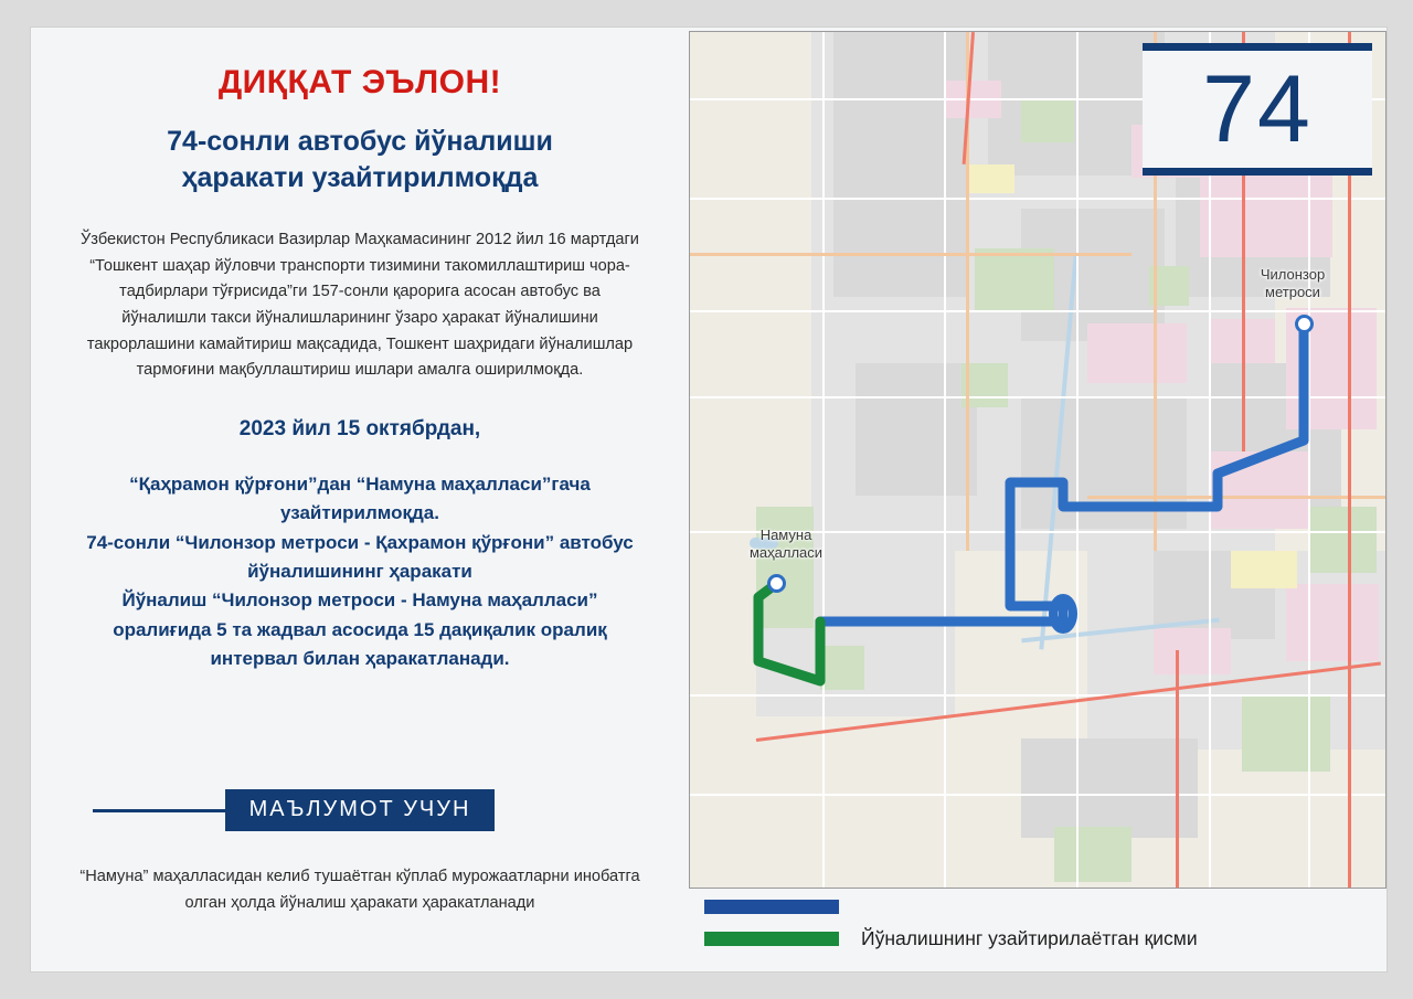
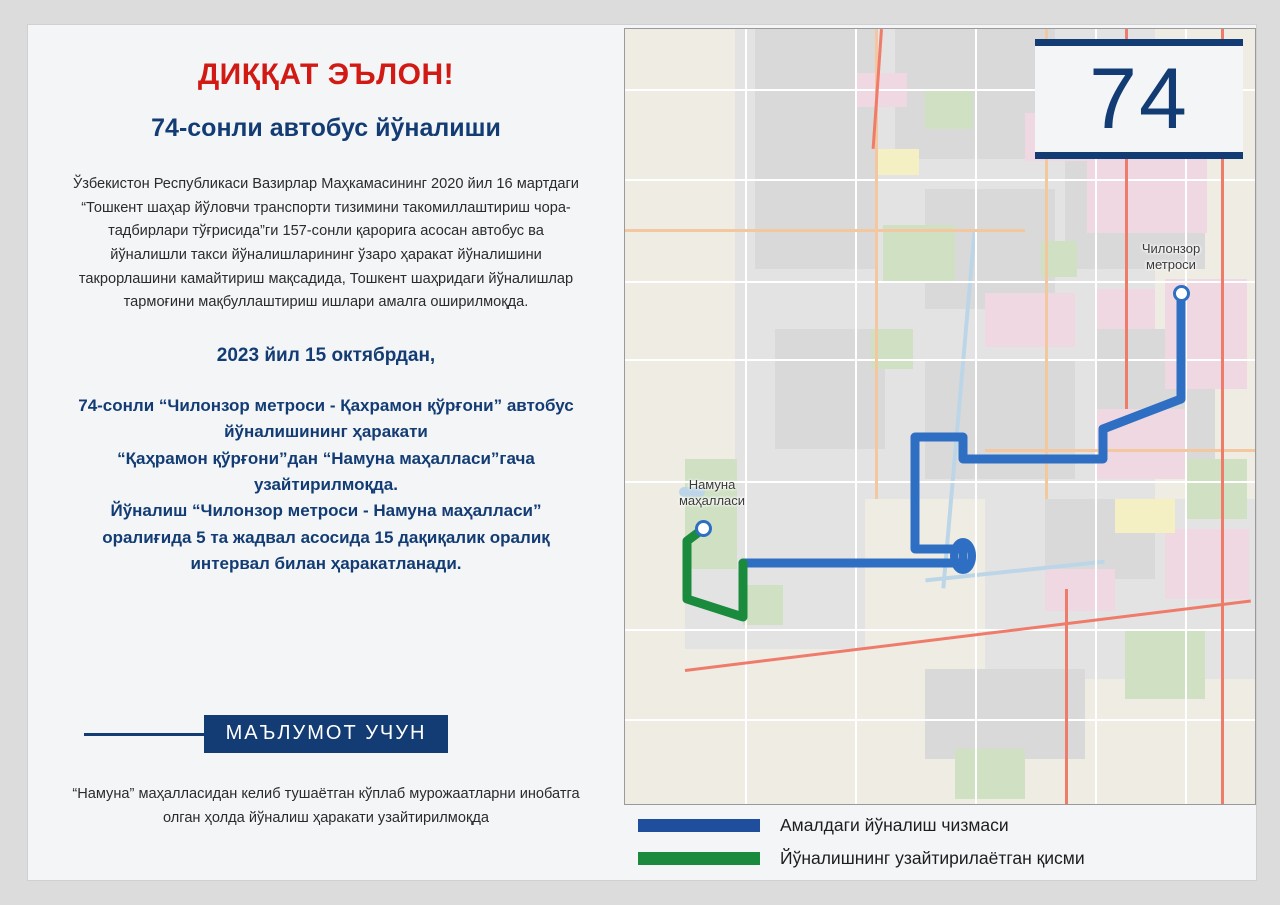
  ДИҚҚАТ ЭЪЛОН!
  74-сонли автобус йўналиши
- ҳаракати узайтирилмоқда
- Ўзбекистон Республикаси Вазирлар Маҳкамасининг 2012 йил 16 мартдаги “Тошкент шаҳар йўловчи транспорти тизимини такомиллаштириш чора-тадбирлари тўғрисида”ги 157-сонли қарорига асосан автобус ва йўналишли такси йўналишларининг ўзаро ҳаракат йўналишини такрорлашини камайтириш мақсадида, Тошкент шаҳридаги йўналишлар тармоғини мақбуллаштириш ишлари амалга оширилмоқда.
+ Ўзбекистон Республикаси Вазирлар Маҳкамасининг 2020 йил 16 мартдаги “Тошкент шаҳар йўловчи транспорти тизимини такомиллаштириш чора-тадбирлари тўғрисида”ги 157-сонли қарорига асосан автобус ва йўналишли такси йўналишларининг ўзаро ҳаракат йўналишини такрорлашини камайтириш мақсадида, Тошкент шаҳридаги йўналишлар тармоғини мақбуллаштириш ишлари амалга оширилмоқда.
  2023 йил 15 октябрдан,
- “Қаҳрамон қўрғони”дан “Намуна маҳалласи”гача
+ 74-сонли “Чилонзор метроси - Қахрамон қўрғони” автобус
- узайтирилмоқда.
+ йўналишининг ҳаракати
- 74-сонли “Чилонзор метроси - Қахрамон қўрғони” автобус
+ “Қаҳрамон қўрғони”дан “Намуна маҳалласи”гача
- йўналишининг ҳаракати
+ узайтирилмоқда.
  Йўналиш “Чилонзор метроси - Намуна маҳалласи”
  оралиғида 5 та жадвал асосида 15 дақиқалик оралиқ
  интервал билан ҳаракатланади.
  МАЪЛУМОТ УЧУН
- “Намуна” маҳалласидан келиб тушаётган кўплаб мурожаатларни инобатга олган ҳолда йўналиш ҳаракати ҳаракатланади
+ “Намуна” маҳалласидан келиб тушаётган кўплаб мурожаатларни инобатга олган ҳолда йўналиш ҳаракати узайтирилмоқда
  Чилонзор
  метроси
  Намуна
  маҳалласи
  74
+ Амалдаги йўналиш чизмаси
  Йўналишнинг узайтирилаётган қисми
